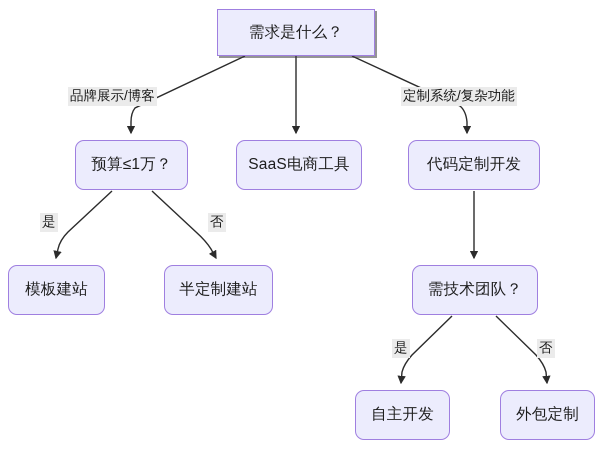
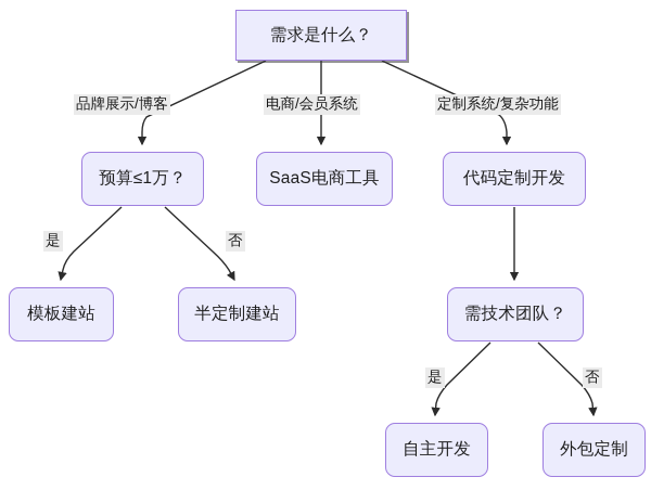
  需求是什么？
  预算≤1万？
  SaaS电商工具
  代码定制开发
  模板建站
  半定制建站
  需技术团队？
  自主开发
  外包定制
  品牌展示/博客
+ 电商/会员系统
  定制系统/复杂功能
  是
  否
  是
  否
